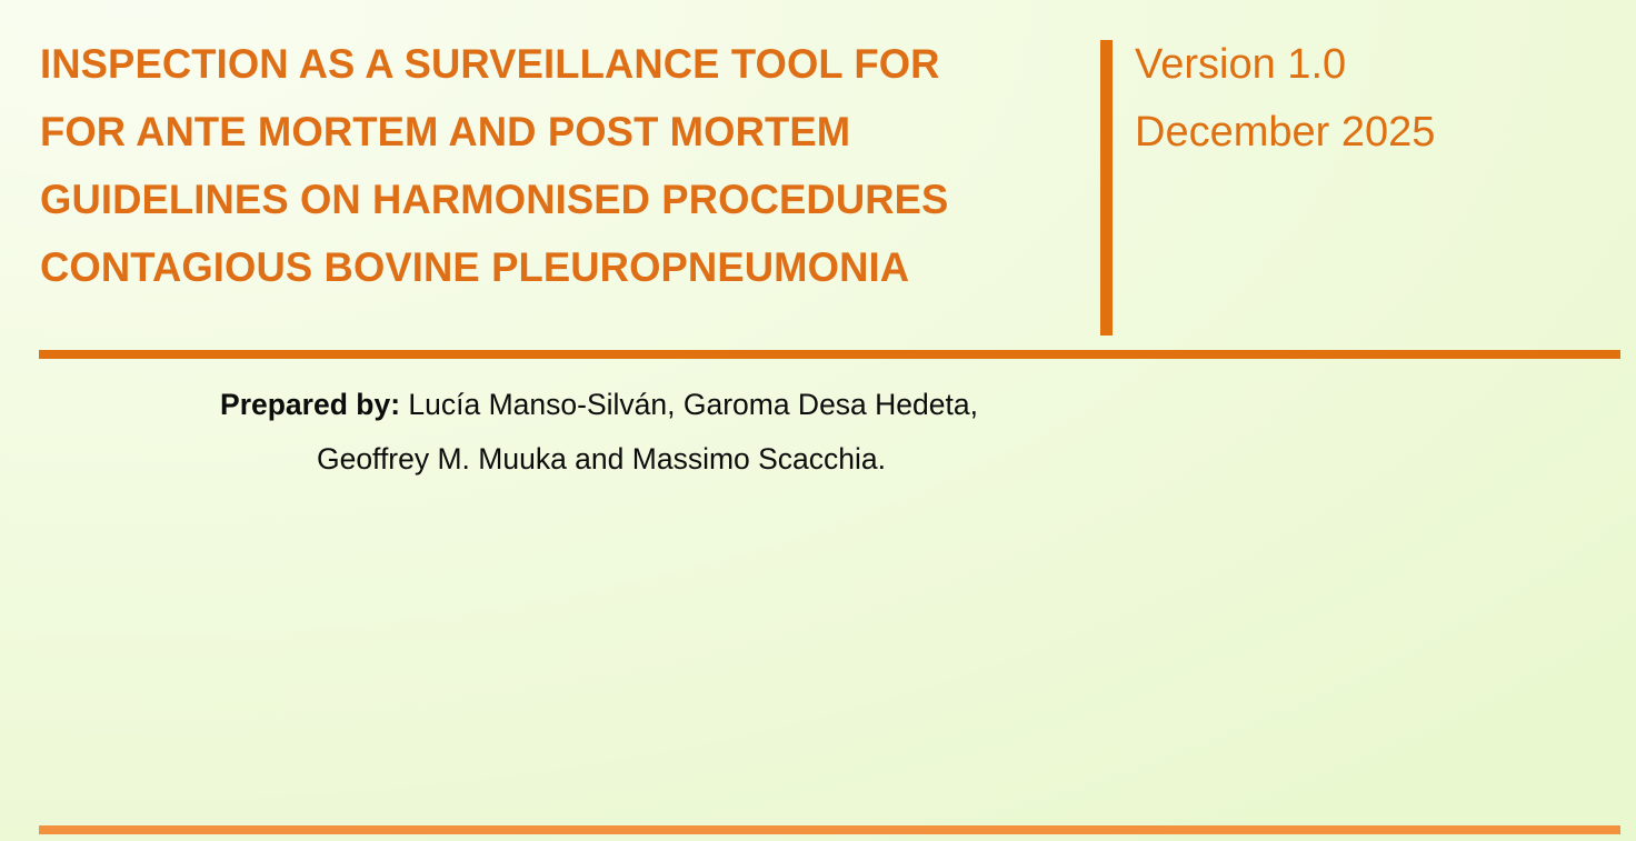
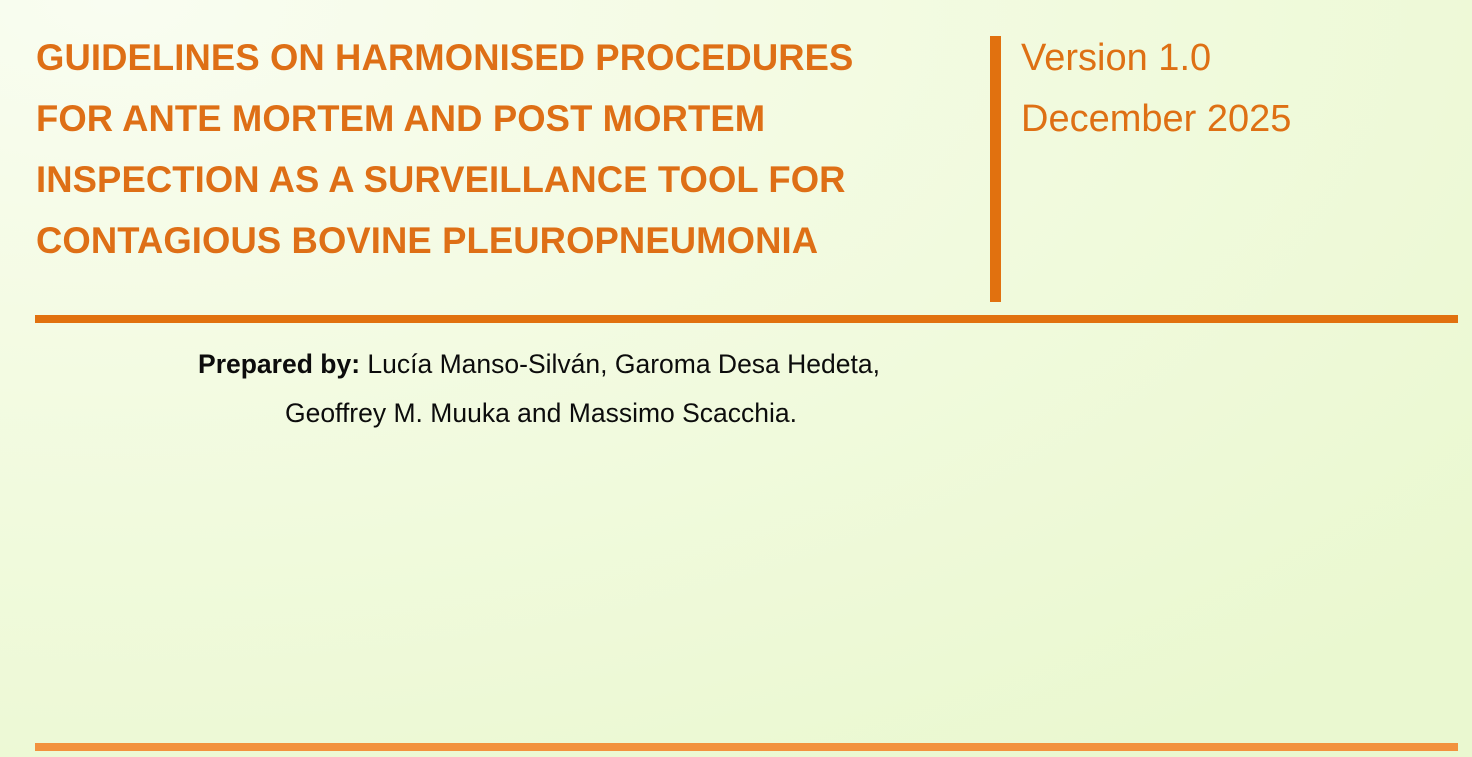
- INSPECTION AS A SURVEILLANCE TOOL FOR
+ GUIDELINES ON HARMONISED PROCEDURES
  FOR ANTE MORTEM AND POST MORTEM
- GUIDELINES ON HARMONISED PROCEDURES
+ INSPECTION AS A SURVEILLANCE TOOL FOR
  CONTAGIOUS BOVINE PLEUROPNEUMONIA
  Version 1.0
  December 2025
  Prepared by: Lucía Manso-Silván, Garoma Desa Hedeta,
  Geoffrey M. Muuka and Massimo Scacchia.
